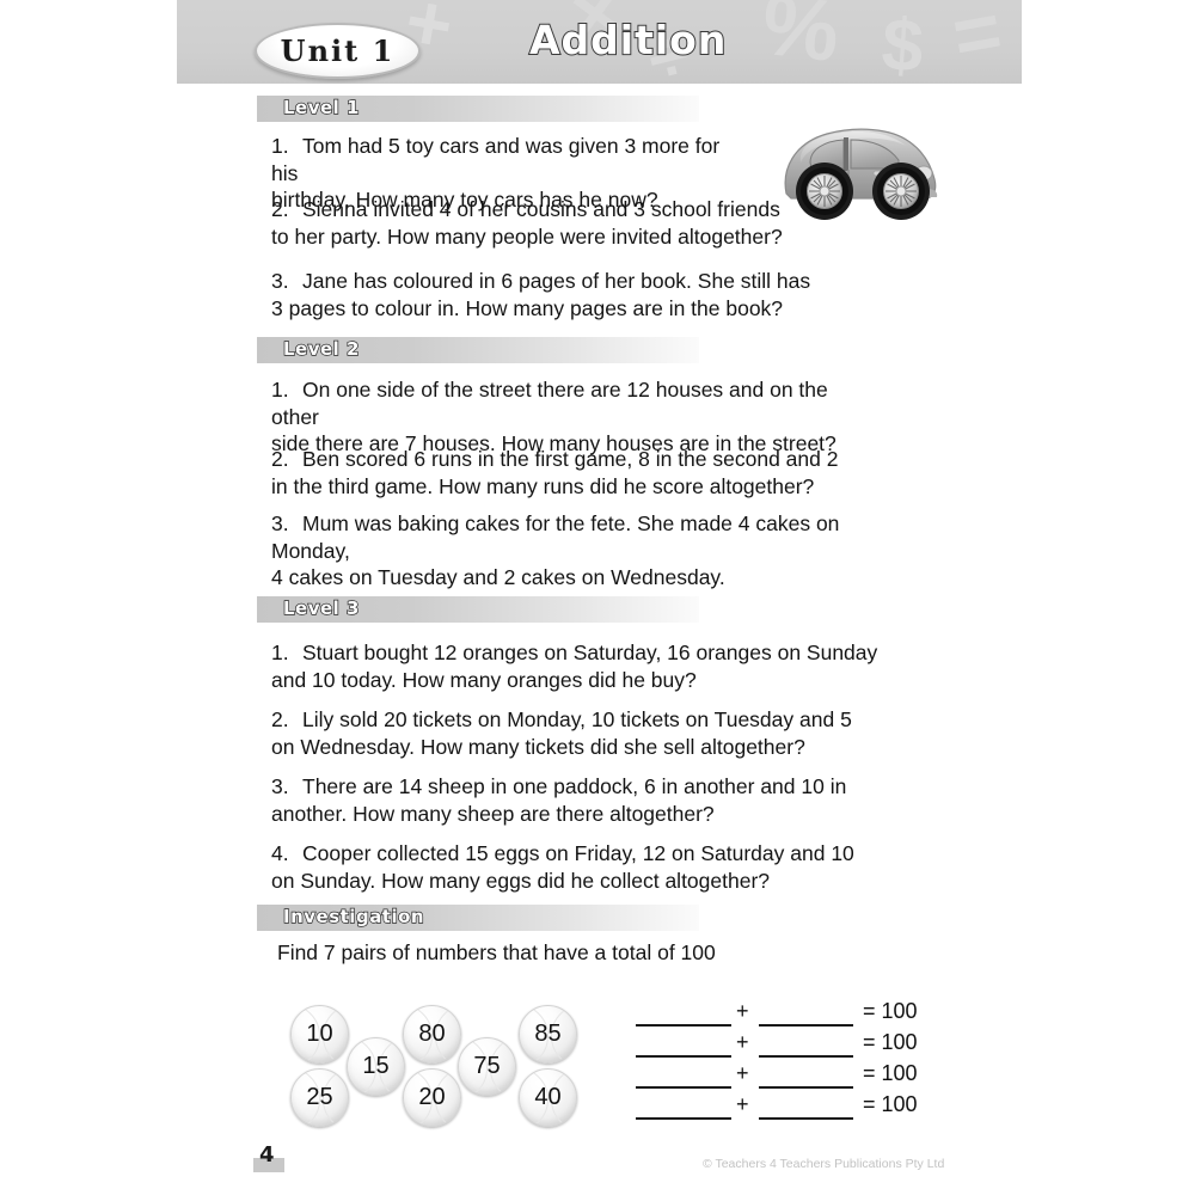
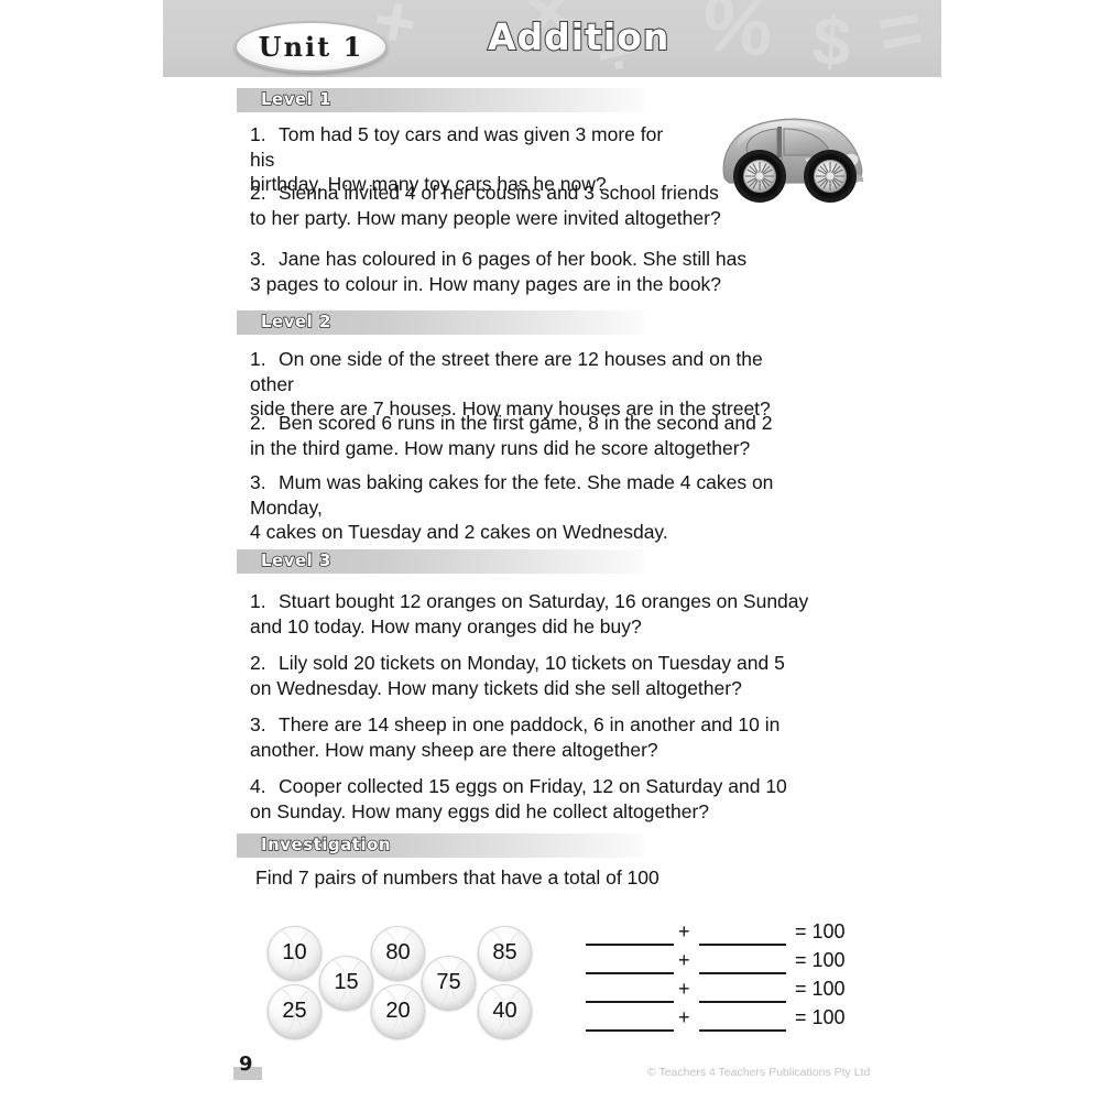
  Unit 1
  Addition
  Level 1
  1.
  Tom had 5 toy cars and was given 3 more for his
  birthday. How many toy cars has he now?
  2.
  Sienna invited 4 of her cousins and 3 school friends
  to her party. How many people were invited altogether?
  3.
  Jane has coloured in 6 pages of her book. She still has
  3 pages to colour in. How many pages are in the book?
  Level 2
  1.
  On one side of the street there are 12 houses and on the other
  side there are 7 houses. How many houses are in the street?
  2.
  Ben scored 6 runs in the first game, 8 in the second and 2
  in the third game. How many runs did he score altogether?
  3.
  Mum was baking cakes for the fete. She made 4 cakes on Monday,
  4 cakes on Tuesday and 2 cakes on Wednesday.
  Level 3
  1.
  Stuart bought 12 oranges on Saturday, 16 oranges on Sunday
  and 10 today. How many oranges did he buy?
  2.
  Lily sold 20 tickets on Monday, 10 tickets on Tuesday and 5
  on Wednesday. How many tickets did she sell altogether?
  3.
  There are 14 sheep in one paddock, 6 in another and 10 in
  another. How many sheep are there altogether?
  4.
  Cooper collected 15 eggs on Friday, 12 on Saturday and 10
  on Sunday. How many eggs did he collect altogether?
  Investigation
  Find 7 pairs of numbers that have a total of 100
  10
  15
  25
  80
  20
  75
  85
  40
  +
  = 100
  +
  = 100
  +
  = 100
  +
  = 100
- 4
+ 9
  © Teachers 4 Teachers Publications Pty Ltd
